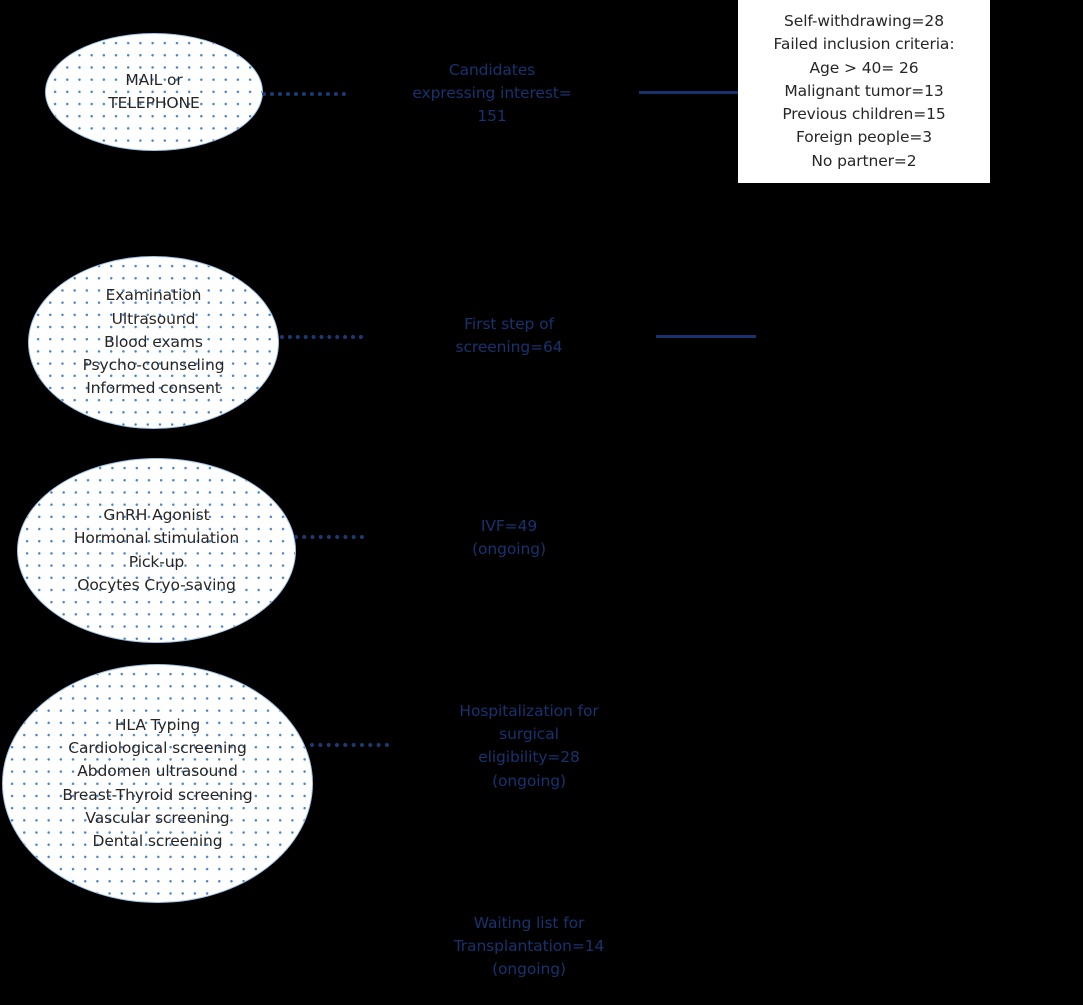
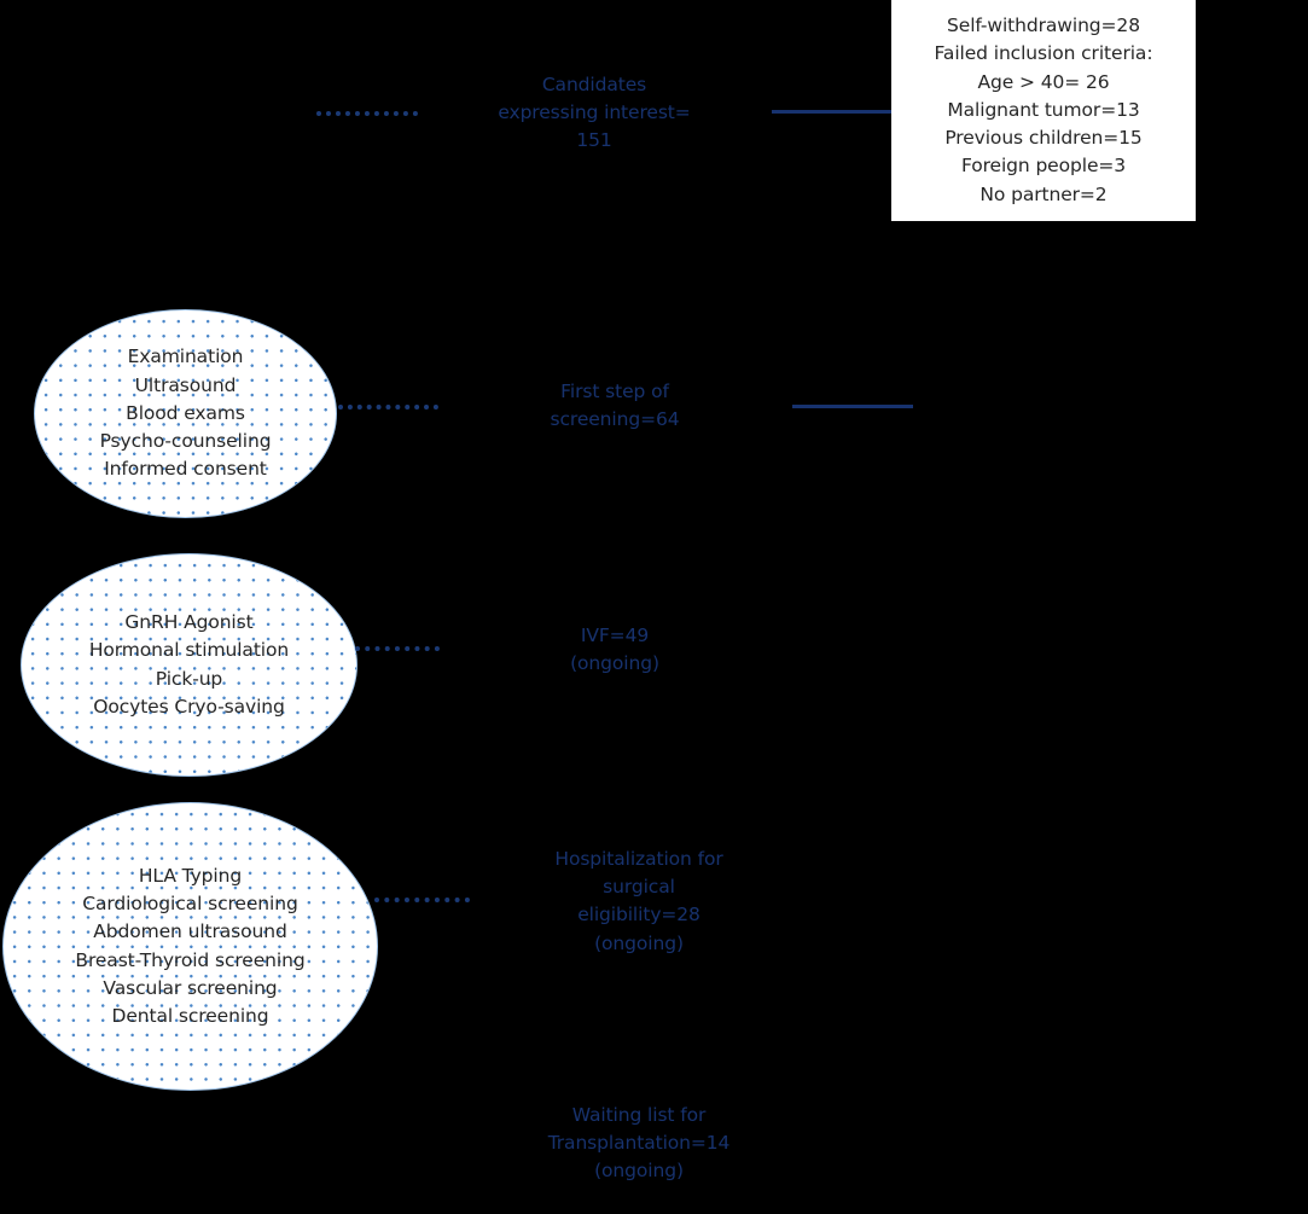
- MAIL or
- TELEPHONE
  Candidates
  expressing interest=
  151
  Self-withdrawing=28
  Failed inclusion criteria:
  Age > 40= 26
  Malignant tumor=13
  Previous children=15
  Foreign people=3
  No partner=2
  Examination
  Ultrasound
  Blood exams
  Psycho-counseling
  Informed consent
  First step of
  screening=64
  GnRH Agonist
  Hormonal stimulation
  Pick-up
  Oocytes Cryo-saving
  IVF=49
  (ongoing)
  HLA Typing
  Cardiological screening
  Abdomen ultrasound
  Breast-Thyroid screening
  Vascular screening
  Dental screening
  Hospitalization for
  surgical
  eligibility=28
  (ongoing)
  Waiting list for
  Transplantation=14
  (ongoing)
